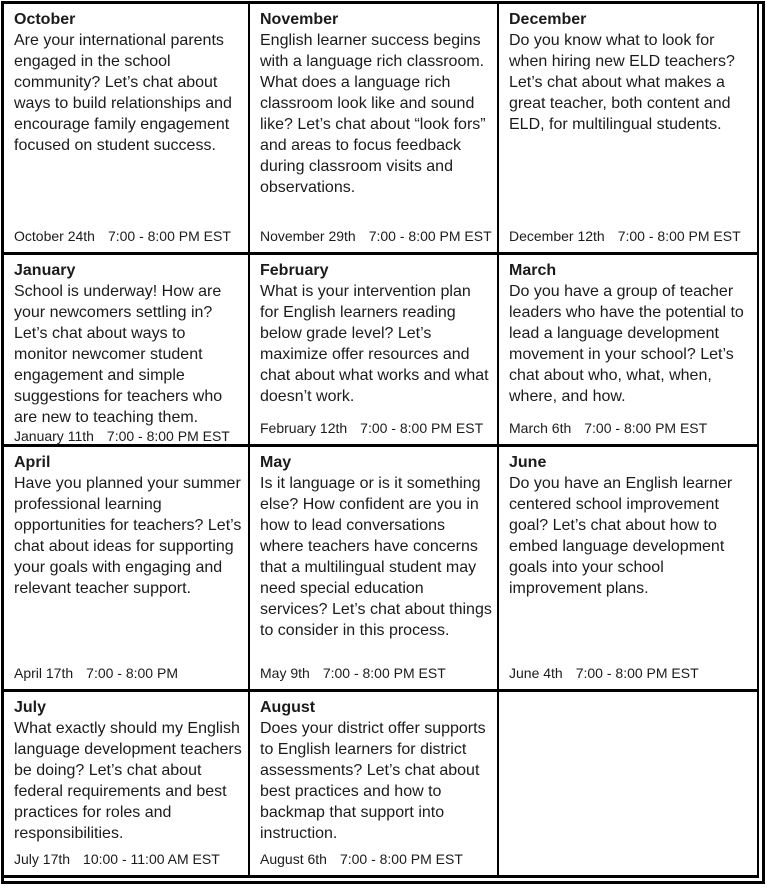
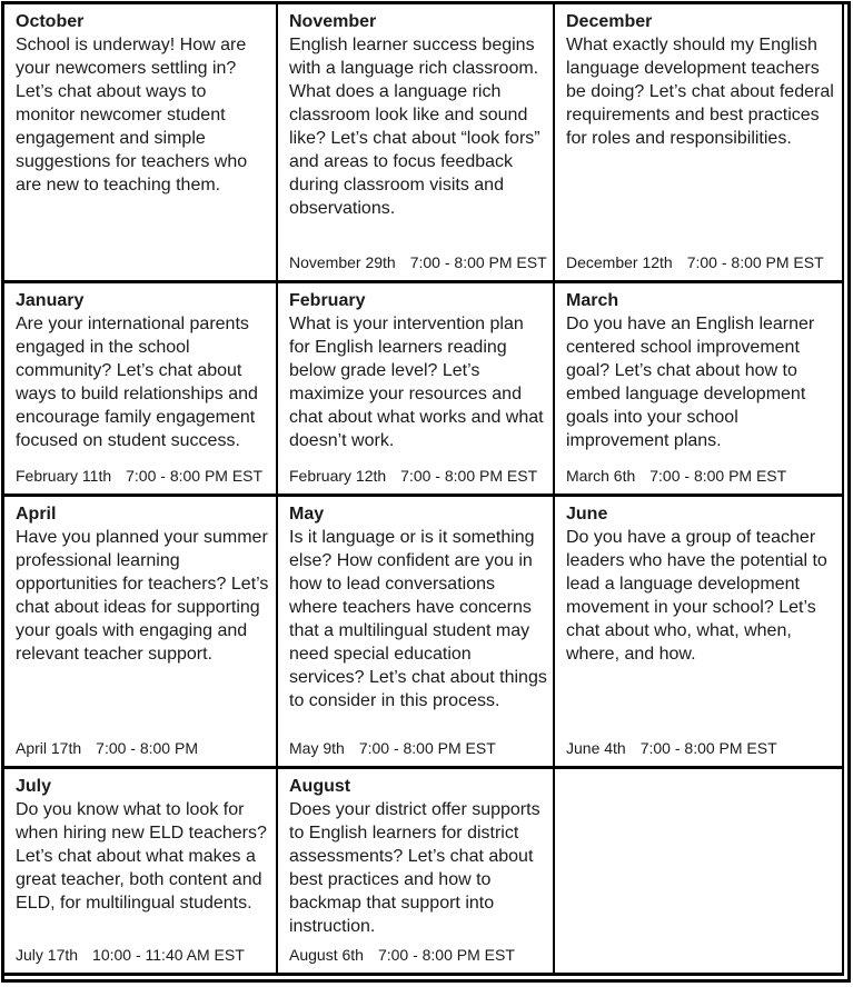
  October
- Are your international parents engaged in the school community? Let’s chat about ways to build relationships and encourage family engagement focused on student success.
+ School is underway! How are your newcomers settling in? Let’s chat about ways to monitor newcomer student engagement and simple suggestions for teachers who are new to teaching them.
- October 24th 7:00 - 8:00 PM EST
  November
  English learner success begins with a language rich classroom. What does a language rich classroom look like and sound like? Let’s chat about “look fors” and areas to focus feedback during classroom visits and observations.
  November 29th 7:00 - 8:00 PM EST
  December
- Do you know what to look for when hiring new ELD teachers? Let’s chat about what makes a great teacher, both content and ELD, for multilingual students.
+ What exactly should my English language development teachers be doing? Let’s chat about federal requirements and best practices for roles and responsibilities.
  December 12th 7:00 - 8:00 PM EST
  January
- School is underway! How are your newcomers settling in? Let’s chat about ways to monitor newcomer student engagement and simple suggestions for teachers who are new to teaching them.
+ Are your international parents engaged in the school community? Let’s chat about ways to build relationships and encourage family engagement focused on student success.
- January 11th 7:00 - 8:00 PM EST
+ February 11th 7:00 - 8:00 PM EST
  February
- What is your intervention plan for English learners reading below grade level? Let’s maximize offer resources and chat about what works and what doesn’t work.
+ What is your intervention plan for English learners reading below grade level? Let’s maximize your resources and chat about what works and what doesn’t work.
  February 12th 7:00 - 8:00 PM EST
  March
- Do you have a group of teacher leaders who have the potential to lead a language development movement in your school? Let’s chat about who, what, when, where, and how.
+ Do you have an English learner centered school improvement goal? Let’s chat about how to embed language development goals into your school improvement plans.
  March 6th 7:00 - 8:00 PM EST
  April
  Have you planned your summer professional learning opportunities for teachers? Let’s chat about ideas for supporting your goals with engaging and relevant teacher support.
  April 17th 7:00 - 8:00 PM
  May
  Is it language or is it something else? How confident are you in how to lead conversations where teachers have concerns that a multilingual student may need special education services? Let’s chat about things to consider in this process.
  May 9th 7:00 - 8:00 PM EST
  June
- Do you have an English learner centered school improvement goal? Let’s chat about how to embed language development goals into your school improvement plans.
+ Do you have a group of teacher leaders who have the potential to lead a language development movement in your school? Let’s chat about who, what, when, where, and how.
  June 4th 7:00 - 8:00 PM EST
  July
- What exactly should my English language development teachers be doing? Let’s chat about federal requirements and best practices for roles and responsibilities.
+ Do you know what to look for when hiring new ELD teachers? Let’s chat about what makes a great teacher, both content and ELD, for multilingual students.
- July 17th 10:00 - 11:00 AM EST
+ July 17th 10:00 - 11:40 AM EST
  August
  Does your district offer supports to English learners for district assessments? Let’s chat about best practices and how to backmap that support into instruction.
  August 6th 7:00 - 8:00 PM EST
